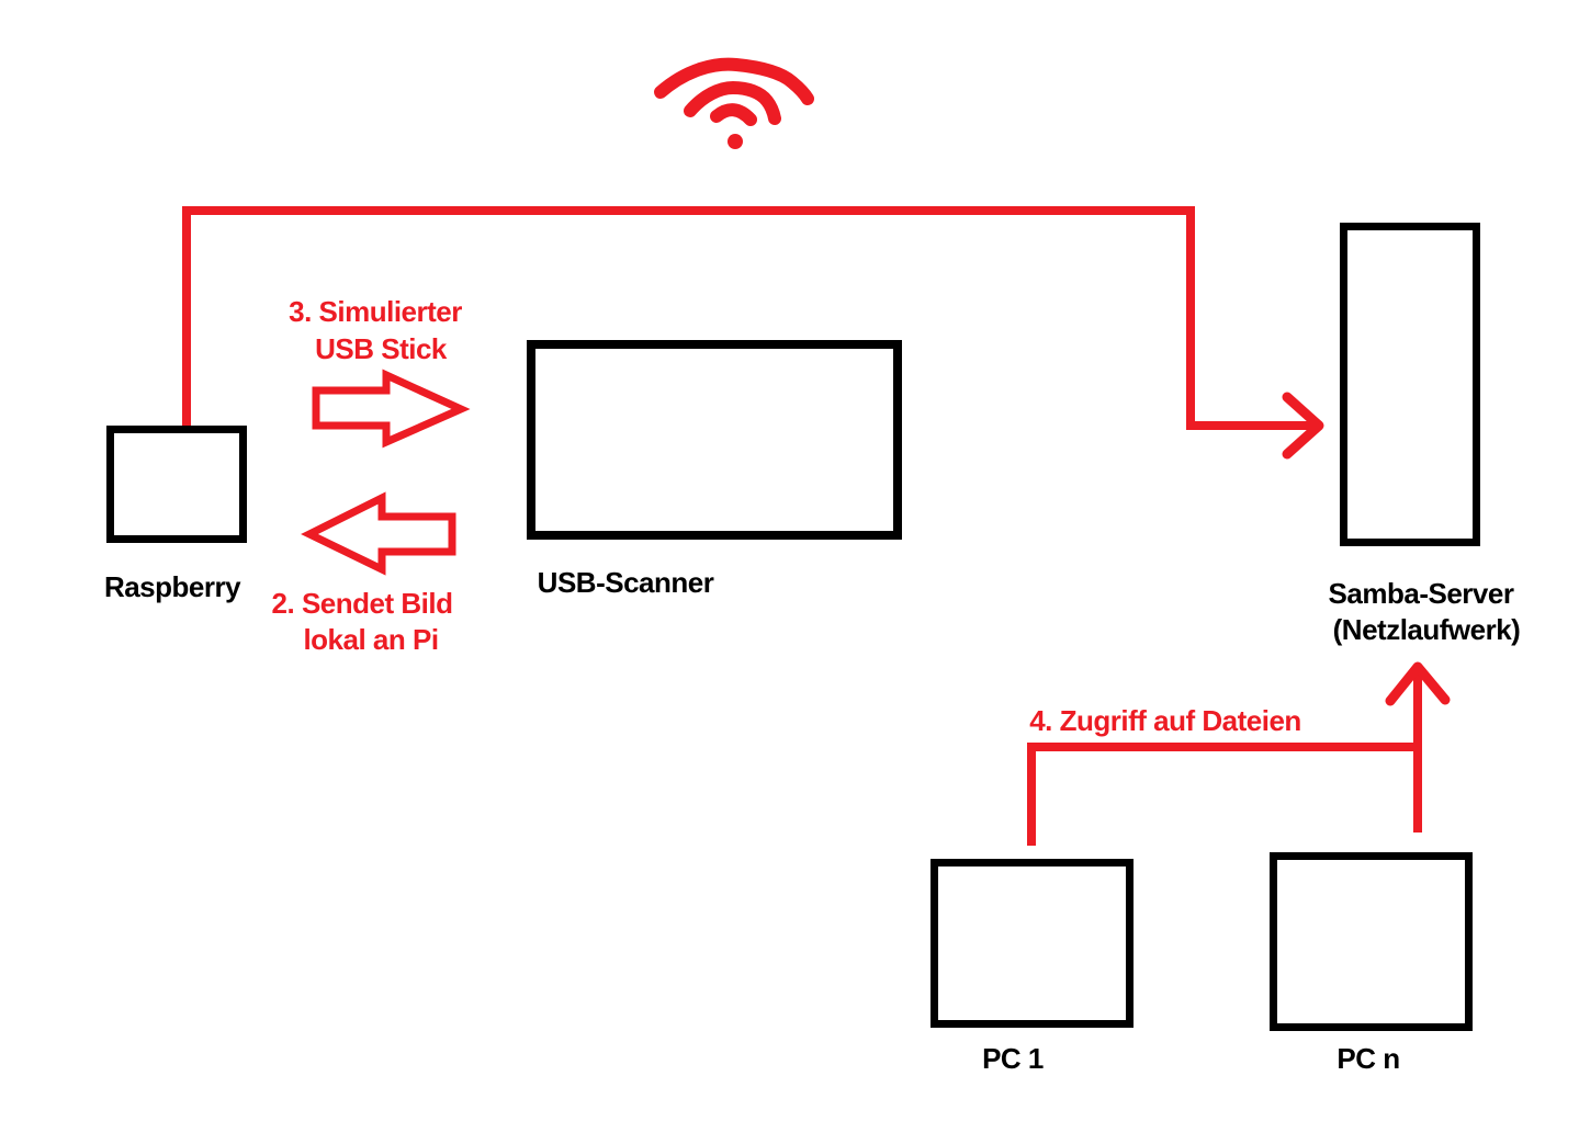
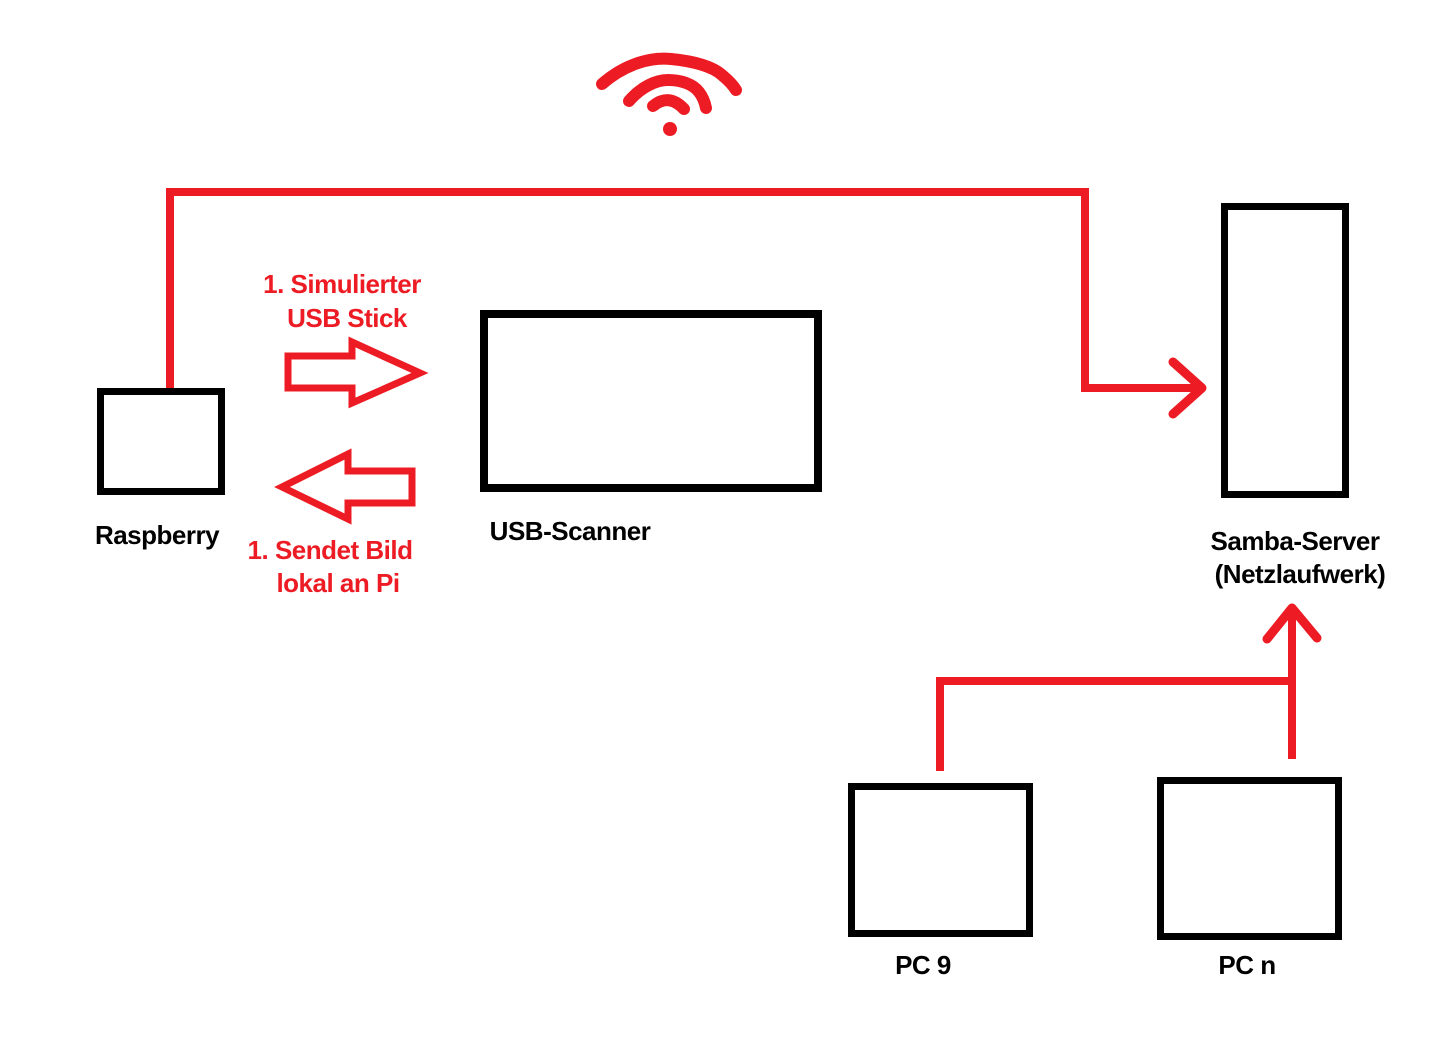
  Raspberry
  USB-Scanner
  Samba-Server
  (Netzlaufwerk)
- PC 1
+ PC 9
  PC n
- 3. Simulierter
+ 1. Simulierter
  USB Stick
- 2. Sendet Bild
+ 1. Sendet Bild
  lokal an Pi
- 4. Zugriff auf Dateien
